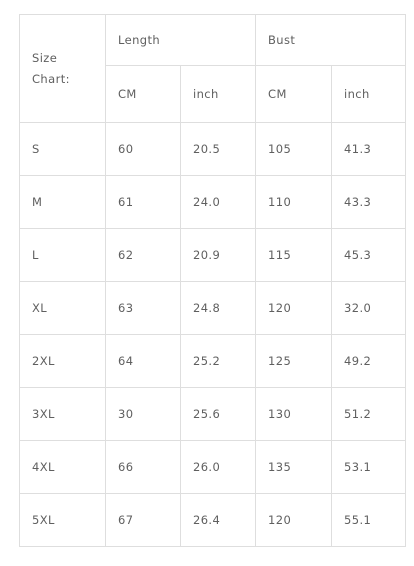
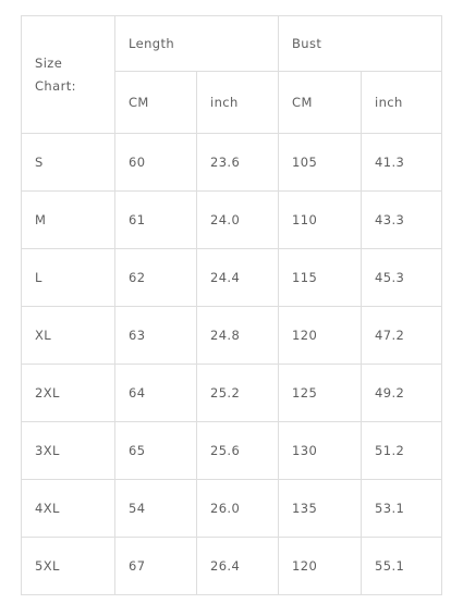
  Size Chart:	Length	Bust
  CM	inch	CM	inch
- S	60	20.5	105	41.3
+ S	60	23.6	105	41.3
  M	61	24.0	110	43.3
- L	62	20.9	115	45.3
+ L	62	24.4	115	45.3
- XL	63	24.8	120	32.0
+ XL	63	24.8	120	47.2
  2XL	64	25.2	125	49.2
- 3XL	30	25.6	130	51.2
+ 3XL	65	25.6	130	51.2
- 4XL	66	26.0	135	53.1
+ 4XL	54	26.0	135	53.1
  5XL	67	26.4	120	55.1
